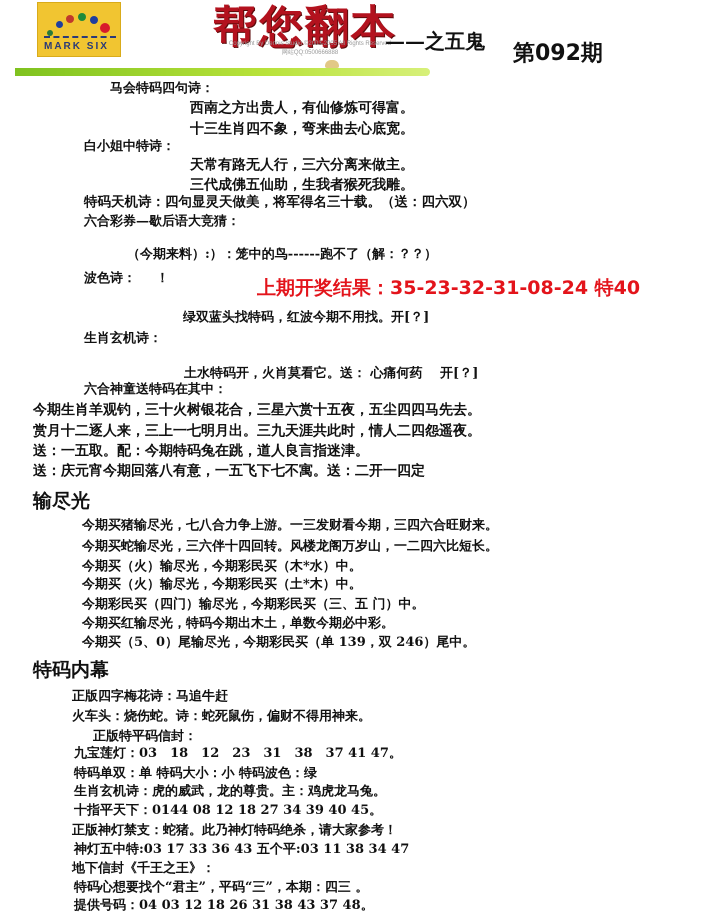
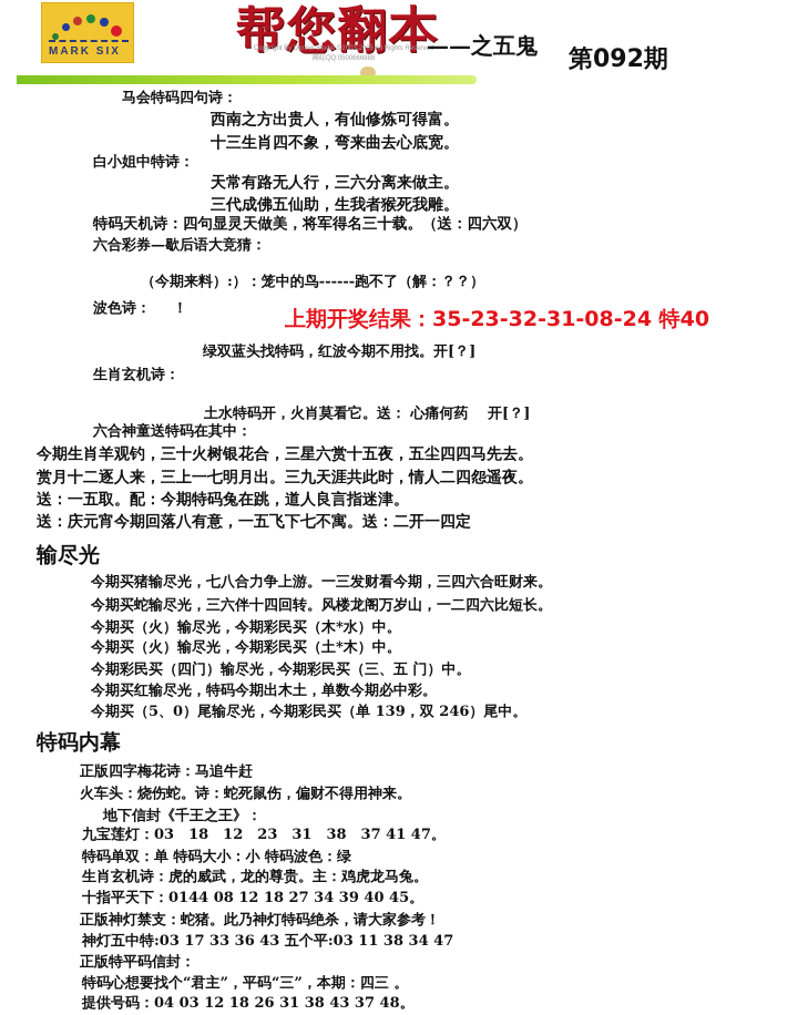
  MARK SIX
  帮您翻本
  ——之五鬼
  第092期
  马会特码四句诗：
  西南之方出贵人，有仙修炼可得富。
  十三生肖四不象，弯来曲去心底宽。
  白小姐中特诗：
  天常有路无人行，三六分离来做主。
  三代成佛五仙助，生我者猴死我雕。
  特码天机诗：四句显灵天做美，将军得名三十载。（送：四六双）
  六合彩券—歇后语大竞猜：
  （今期来料）:）：笼中的鸟------跑不了（解：？？）
  波色诗：
  ！
  上期开奖结果：35-23-32-31-08-24 特40
  绿双蓝头找特码，红波今期不用找。开[？]
  生肖玄机诗：
  土水特码开，火肖莫看它。送： 心痛何药 开[？]
  六合神童送特码在其中：
  今期生肖羊观钓，三十火树银花合，三星六赏十五夜，五尘四四马先去。
  赏月十二逐人来，三上一七明月出。三九天涯共此时，情人二四怨遥夜。
  送：一五取。配：今期特码兔在跳，道人良言指迷津。
  送：庆元宵今期回落八有意，一五飞下七不寓。送：二开一四定
  输尽光
  今期买猪输尽光，七八合力争上游。一三发财看今期，三四六合旺财来。
  今期买蛇输尽光，三六伴十四回转。风楼龙阁万岁山，一二四六比短长。
  今期买（火）输尽光，今期彩民买（木*水）中。
  今期买（火）输尽光，今期彩民买（土*木）中。
  今期彩民买（四门）输尽光，今期彩民买（三、五 门）中。
  今期买红输尽光，特码今期出木土，单数今期必中彩。
  今期买（5、0）尾输尽光，今期彩民买（单 139，双 246）尾中。
  特码内幕
  正版四字梅花诗：马追牛赶
  火车头：烧伤蛇。诗：蛇死鼠伤，偏财不得用神来。
- 正版特平码信封：
+ 地下信封《千王之王》：
  九宝莲灯：03 18 12 23 31 38 37 41 47。
  特码单双：单 特码大小：小 特码波色：绿
  生肖玄机诗：虎的威武，龙的尊贵。主：鸡虎龙马兔。
  十指平天下：0144 08 12 18 27 34 39 40 45。
  正版神灯禁支：蛇猪。此乃神灯特码绝杀，请大家参考！
  神灯五中特:03 17 33 36 43 五个平:03 11 38 34 47
- 地下信封《千王之王》：
+ 正版特平码信封：
  特码心想要找个“君主”，平码“三”，本期：四三 。
  提供号码：04 03 12 18 26 31 38 43 37 48。
